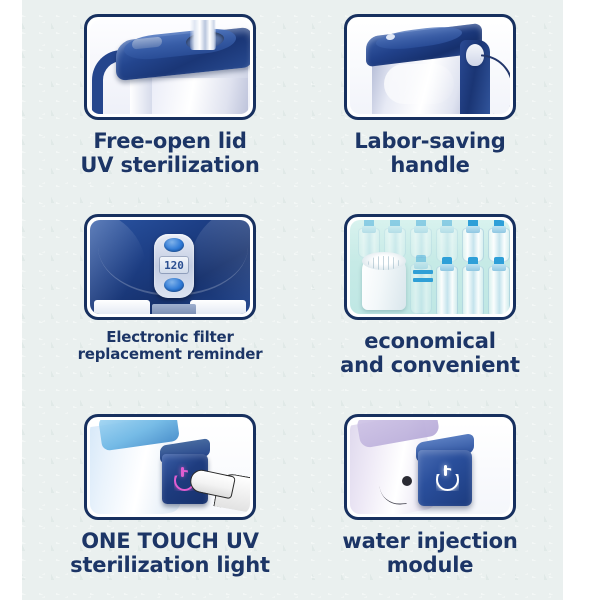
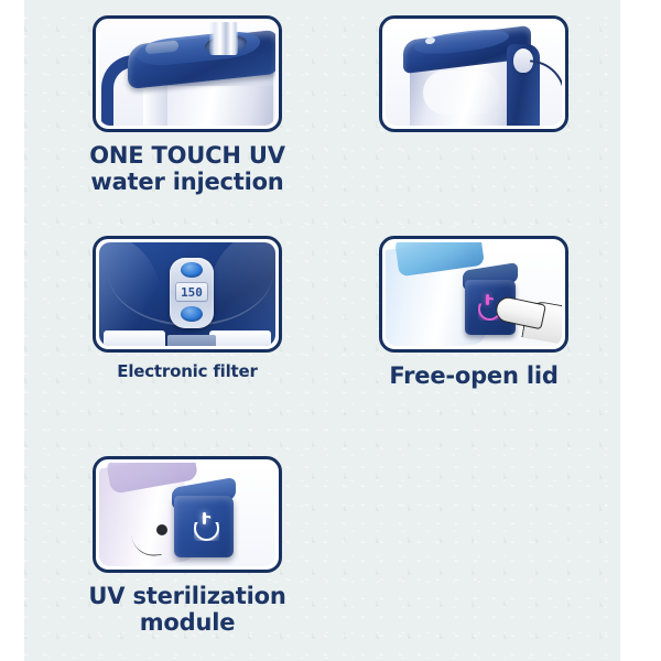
- Free-open lid
+ ONE TOUCH UV
- UV sterilization
+ water injection
- Labor-saving
- handle
- 120
+ 150
  Electronic filter
- replacement reminder
- economical
- and convenient
- ONE TOUCH UV
+ Free-open lid
- sterilization light
- water injection
+ UV sterilization
  module
